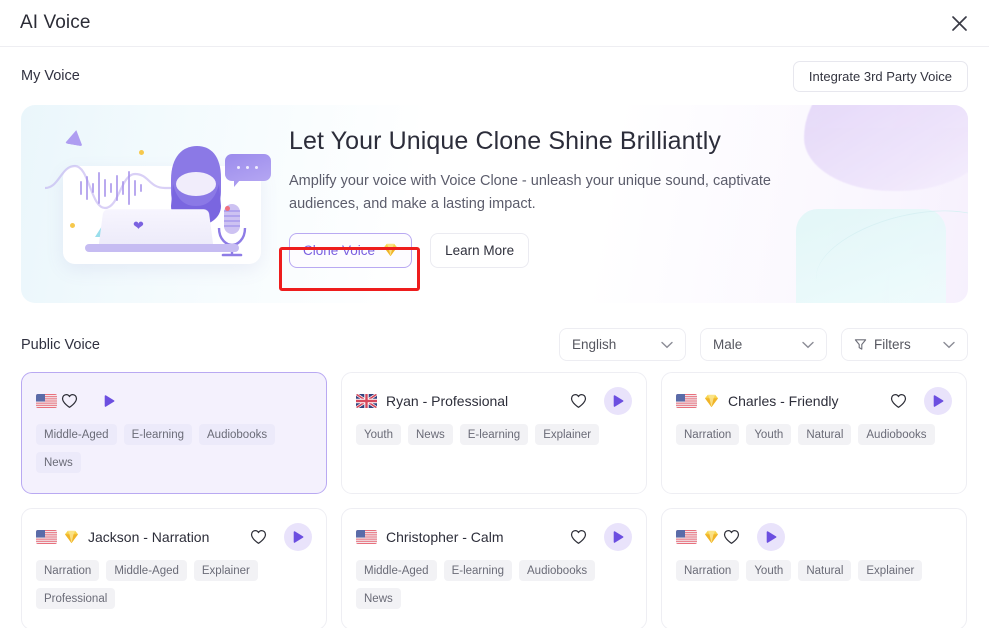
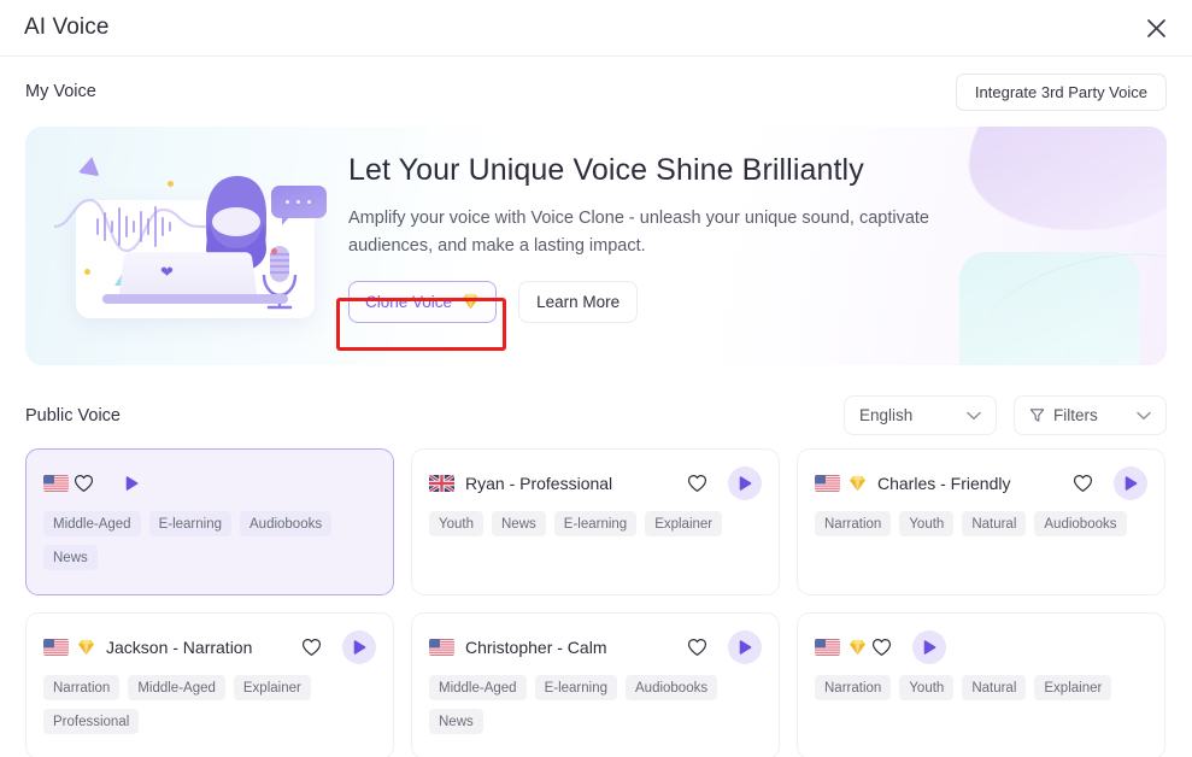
  AI Voice
  My Voice
  Integrate 3rd Party Voice
  ❤
- Let Your Unique Clone Shine Brilliantly
+ Let Your Unique Voice Shine Brilliantly
  Amplify your voice with Voice Clone - unleash your unique sound, captivate audiences, and make a lasting impact.
  Clone Voice
  Learn More
  Public Voice
  English
- Male
  Filters
  Middle-Aged
  E-learning
  Audiobooks
  News
  Ryan - Professional
  Youth
  News
  E-learning
  Explainer
  Charles - Friendly
  Narration
  Youth
  Natural
  Audiobooks
  Jackson - Narration
  Narration
  Middle-Aged
  Explainer
  Professional
  Christopher - Calm
  Middle-Aged
  E-learning
  Audiobooks
  News
  Narration
  Youth
  Natural
  Explainer
